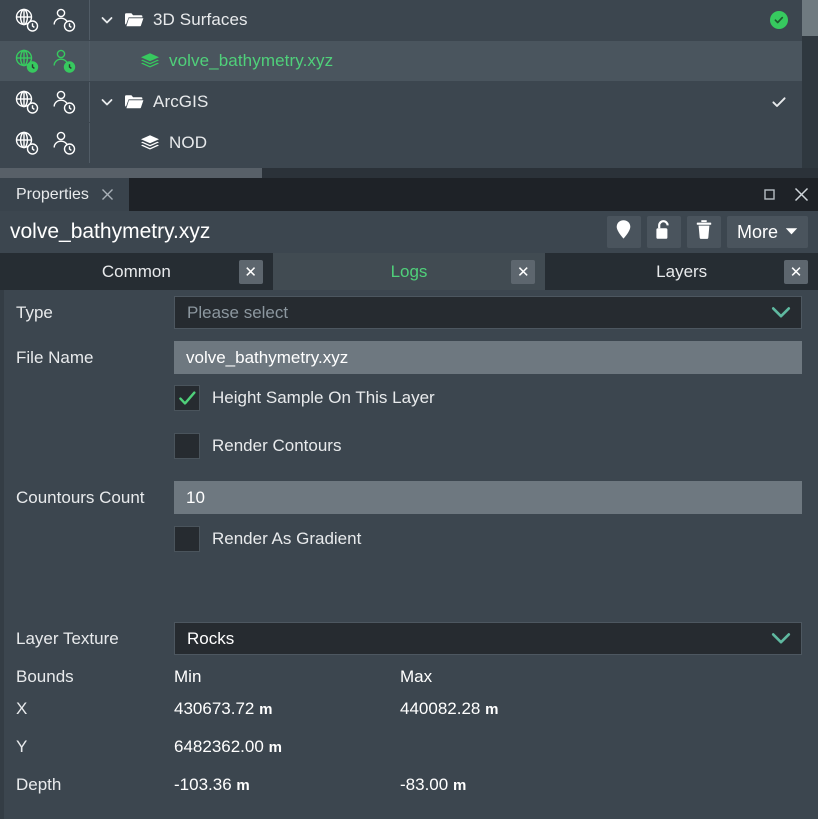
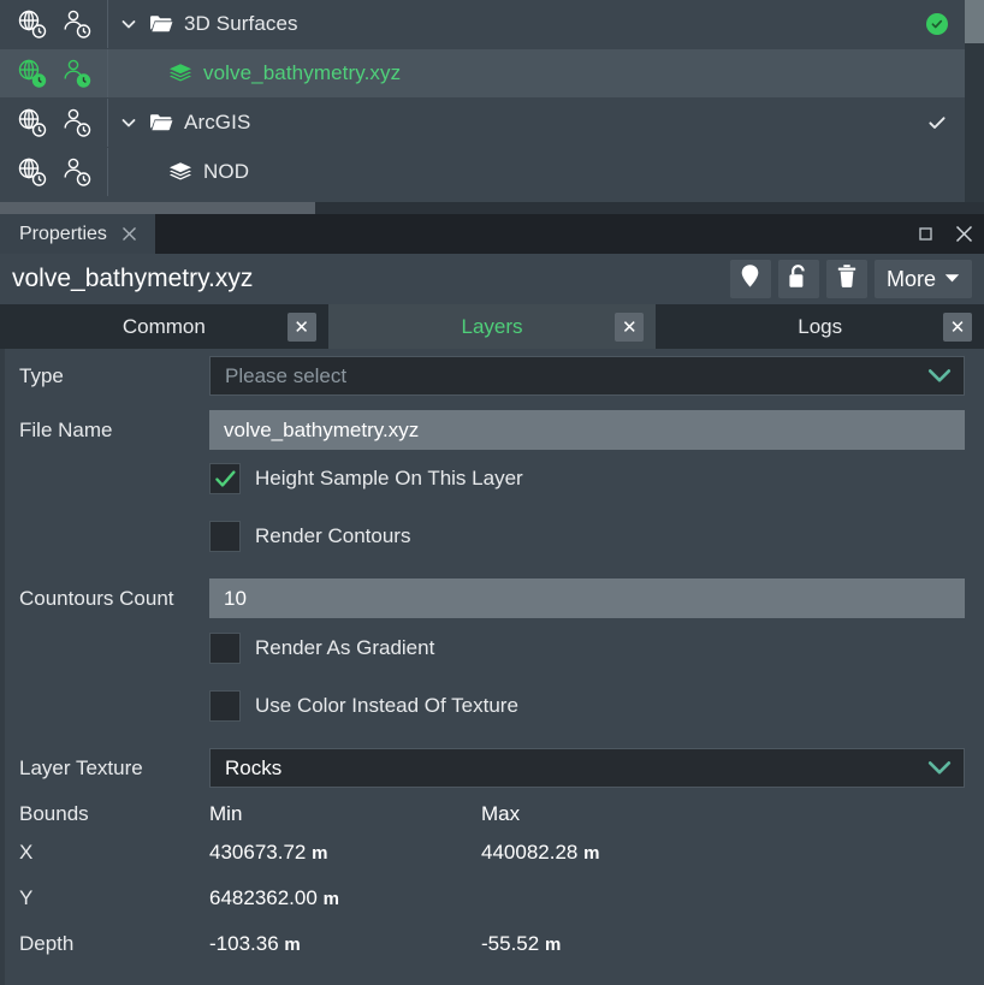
  3D Surfaces
  volve_bathymetry.xyz
  ArcGIS
  NOD
  Properties
  volve_bathymetry.xyz
  More
  Common
  ✕
- Logs
+ Layers
  ✕
- Layers
+ Logs
  ✕
  Type
  Please select
  File Name
  volve_bathymetry.xyz
  Height Sample On This Layer
  Render Contours
  Countours Count
  10
  Render As Gradient
+ Use Color Instead Of Texture
  Layer Texture
  Rocks
  Bounds
  Min
  Max
  X
  430673.72 m
  440082.28 m
  Y
  6482362.00 m
  Depth
  -103.36 m
- -83.00 m
+ -55.52 m
